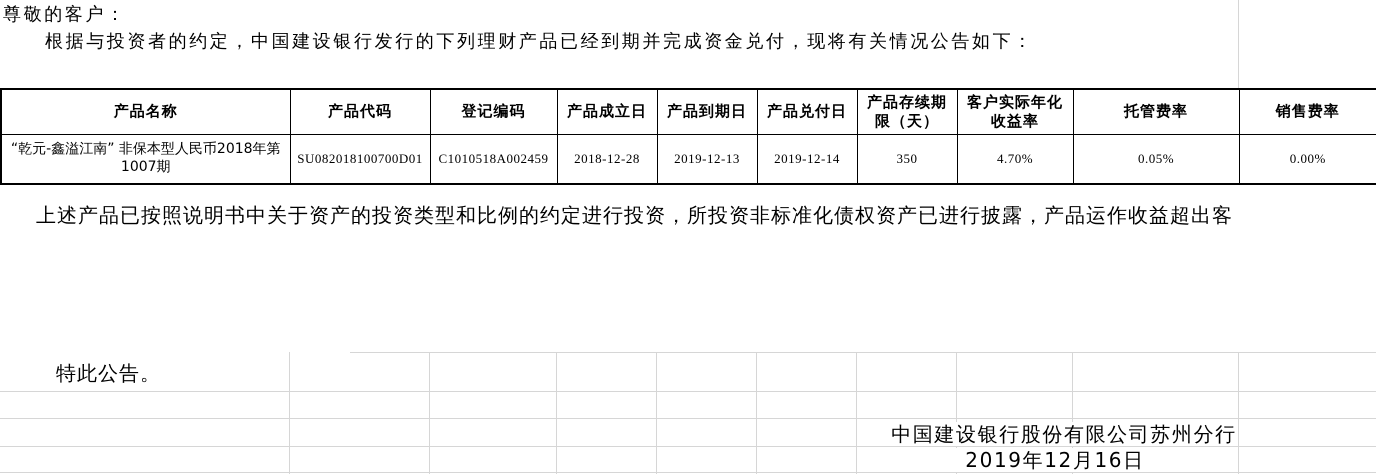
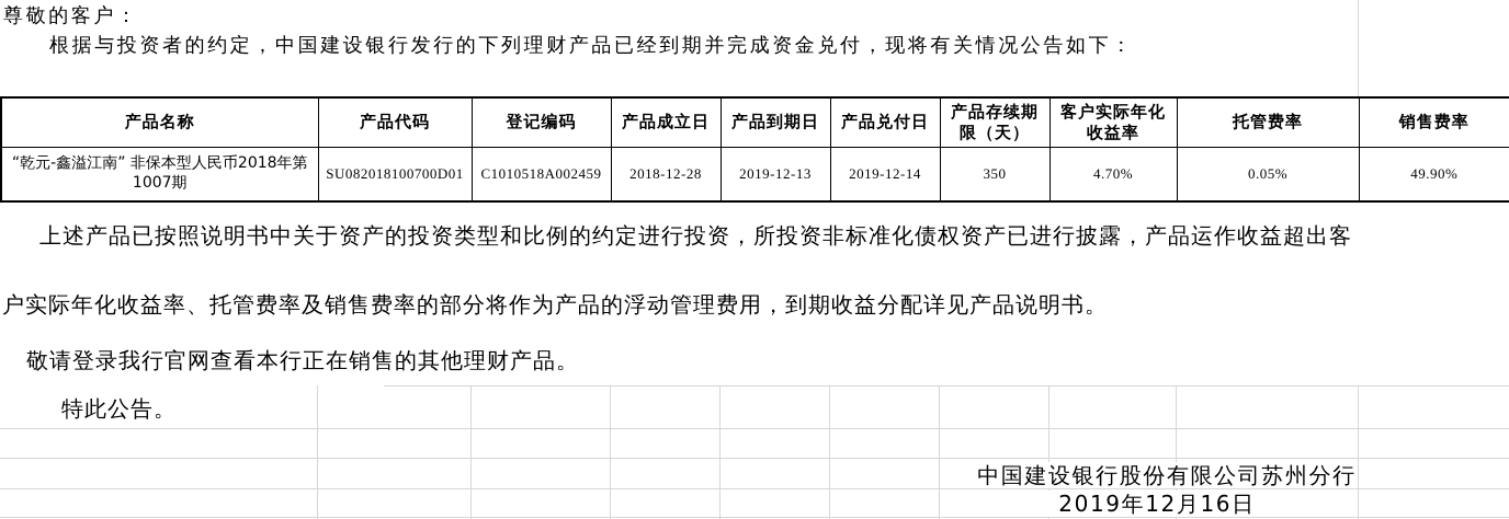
  尊敬的客户：
  根据与投资者的约定，中国建设银行发行的下列理财产品已经到期并完成资金兑付，现将有关情况公告如下：
  产品名称	产品代码	登记编码	产品成立日	产品到期日	产品兑付日	产品存续期 限（天）	客户实际年化 收益率	托管费率	销售费率
- “乾元-鑫溢江南” 非保本型人民币2018年第1007期	SU082018100700D01	C1010518A002459	2018-12-28	2019-12-13	2019-12-14	350	4.70%	0.05%	0.00%
+ “乾元-鑫溢江南” 非保本型人民币2018年第1007期	SU082018100700D01	C1010518A002459	2018-12-28	2019-12-13	2019-12-14	350	4.70%	0.05%	49.90%
  上述产品已按照说明书中关于资产的投资类型和比例的约定进行投资，所投资非标准化债权资产已进行披露，产品运作收益超出客
+ 户实际年化收益率、托管费率及销售费率的部分将作为产品的浮动管理费用，到期收益分配详见产品说明书。
+ 敬请登录我行官网查看本行正在销售的其他理财产品。
  特此公告。
  中国建设银行股份有限公司苏州分行
  2019年12月16日
